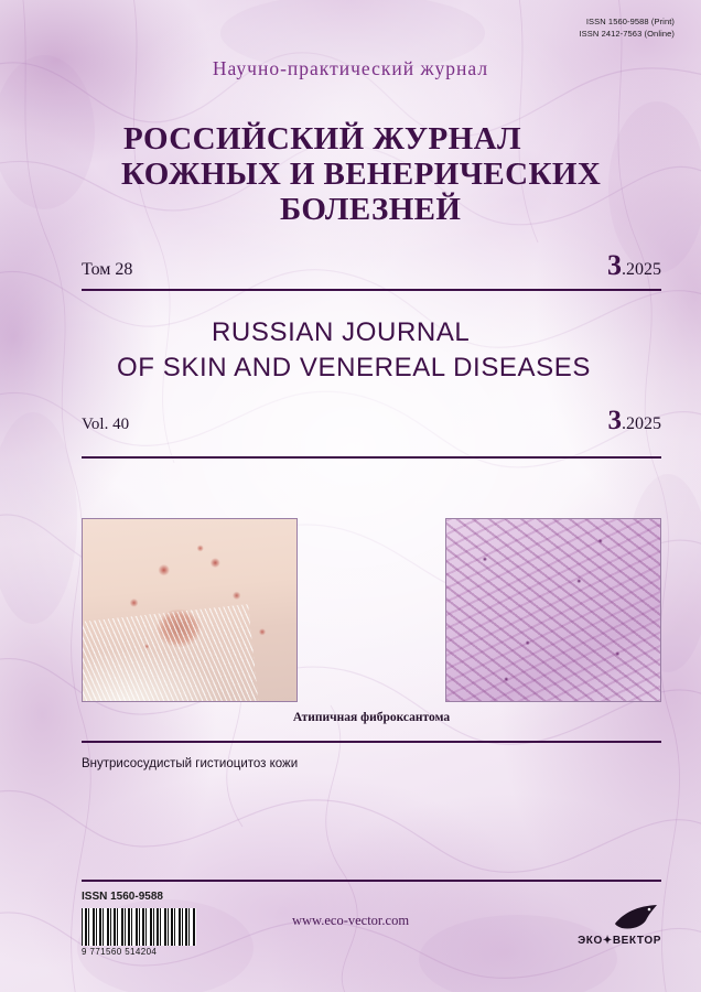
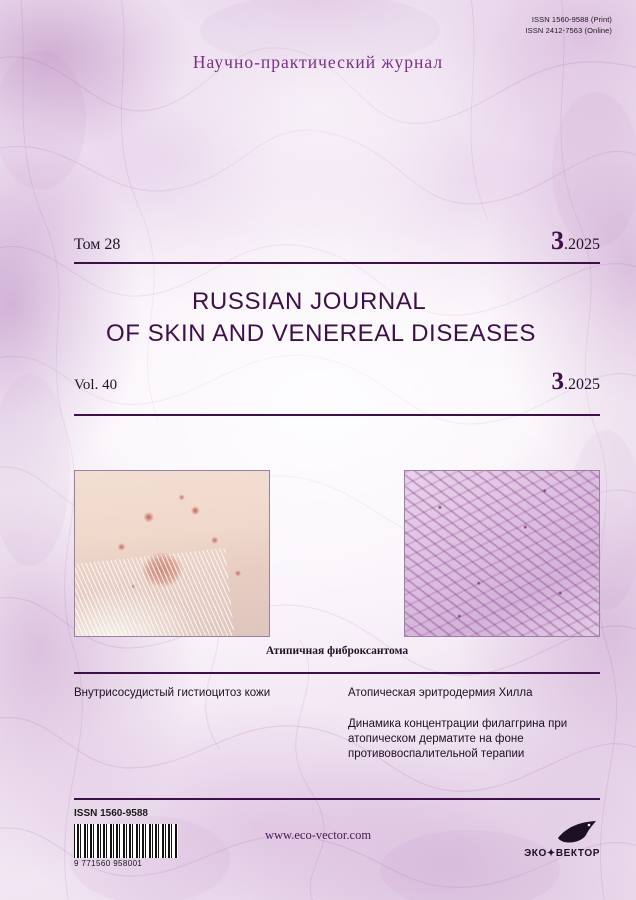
  ISSN 1560-9588 (Print)
  ISSN 2412-7563 (Online)
  Научно-практический журнал
- РОССИЙСКИЙ ЖУРНАЛ
- КОЖНЫХ И ВЕНЕРИЧЕСКИХ
- БОЛЕЗНЕЙ
  Том 28
  3.2025
  RUSSIAN JOURNAL
  OF SKIN AND VENEREAL DISEASES
  Vol. 40
  3.2025
  Атипичная фиброксантома
  Внутрисосудистый гистиоцитоз кожи
+ Атопическая эритродермия Хилла
+ Динамика концентрации филаггрина при атопическом дерматите на фоне противовоспалительной терапии
  ISSN 1560-9588
- 9 771560 514204
+ 9 771560 958001
  www.eco-vector.com
  ЭКО✦ВЕКТОР
